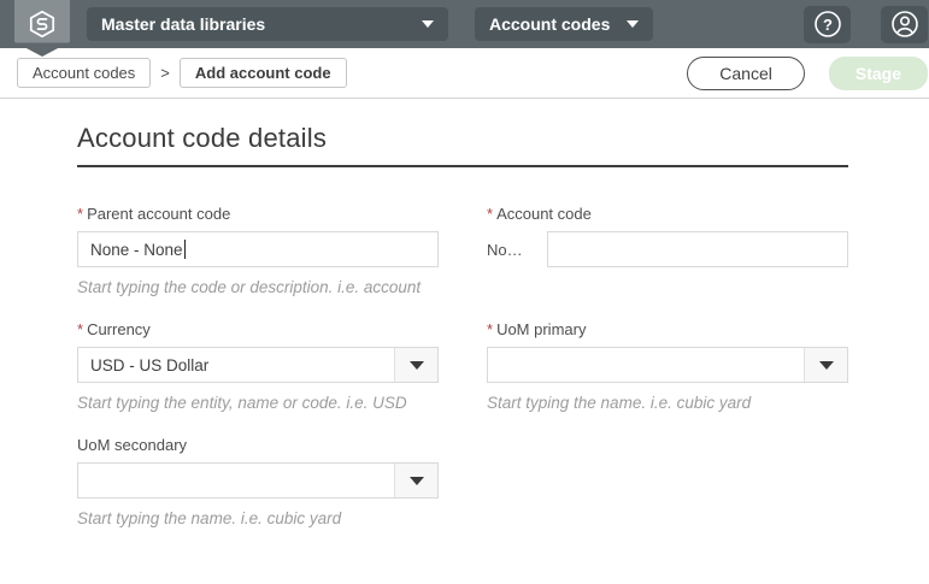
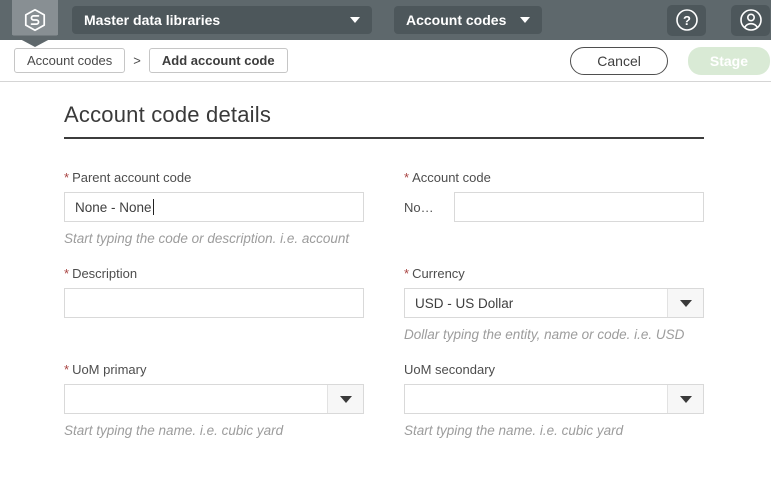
  Master data libraries
  Account codes
  ?
  Account codes
  >
  Add account code
  Cancel
  Stage
  Account code details
  * Parent account code
  None - None
  Start typing the code or description. i.e. account
  * Account code
  No…
+ * Description
  * Currency
  USD - US Dollar
- Start typing the entity, name or code. i.e. USD
+ Dollar typing the entity, name or code. i.e. USD
  * UoM primary
  Start typing the name. i.e. cubic yard
  UoM secondary
  Start typing the name. i.e. cubic yard
